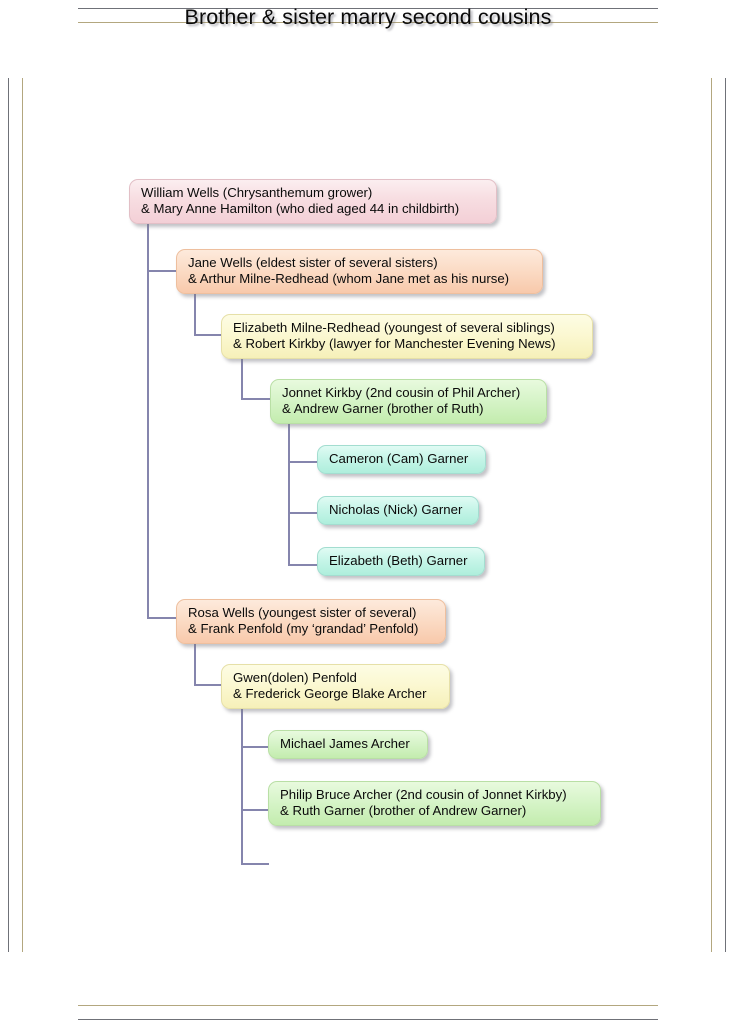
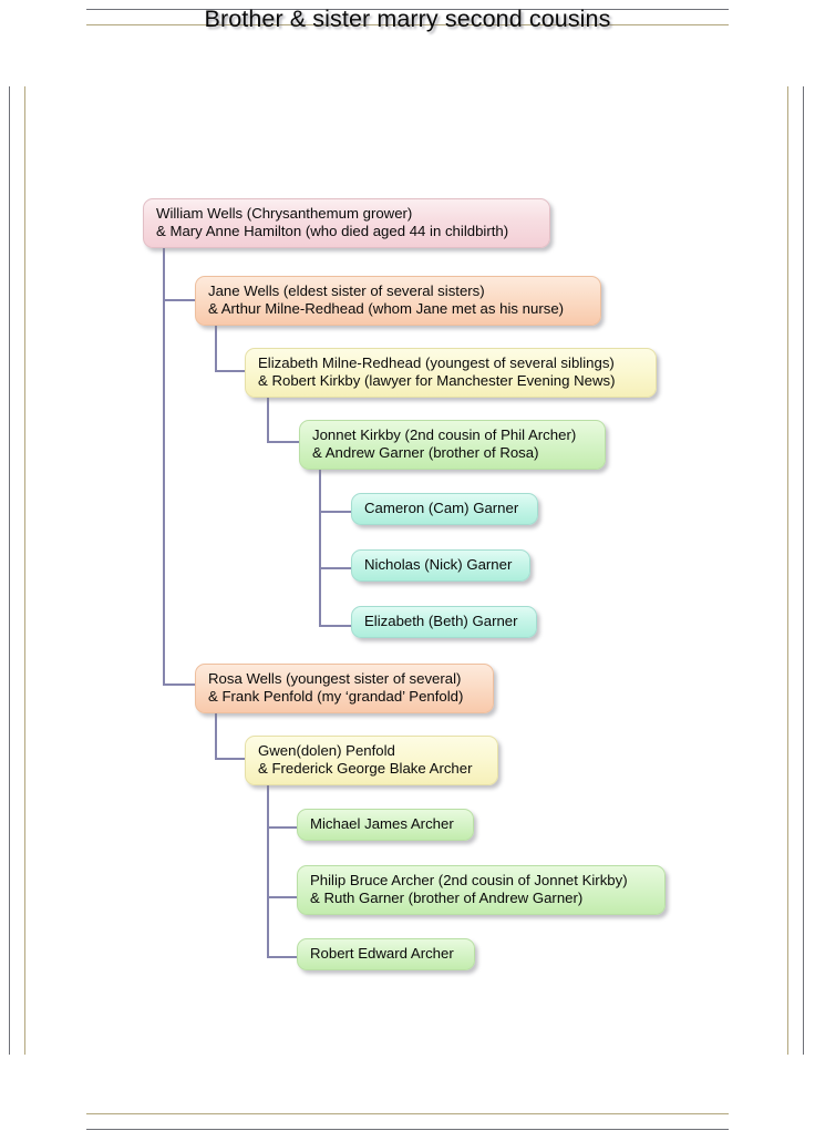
  Brother & sister marry second cousins
  William Wells (Chrysanthemum grower)
  & Mary Anne Hamilton (who died aged 44 in childbirth)
  Jane Wells (eldest sister of several sisters)
  & Arthur Milne-Redhead (whom Jane met as his nurse)
  Elizabeth Milne-Redhead (youngest of several siblings)
  & Robert Kirkby (lawyer for Manchester Evening News)
  Jonnet Kirkby (2nd cousin of Phil Archer)
- & Andrew Garner (brother of Ruth)
+ & Andrew Garner (brother of Rosa)
  Cameron (Cam) Garner
  Nicholas (Nick) Garner
  Elizabeth (Beth) Garner
  Rosa Wells (youngest sister of several)
  & Frank Penfold (my ‘grandad’ Penfold)
  Gwen(dolen) Penfold
  & Frederick George Blake Archer
  Michael James Archer
  Philip Bruce Archer (2nd cousin of Jonnet Kirkby)
  & Ruth Garner (brother of Andrew Garner)
+ Robert Edward Archer
